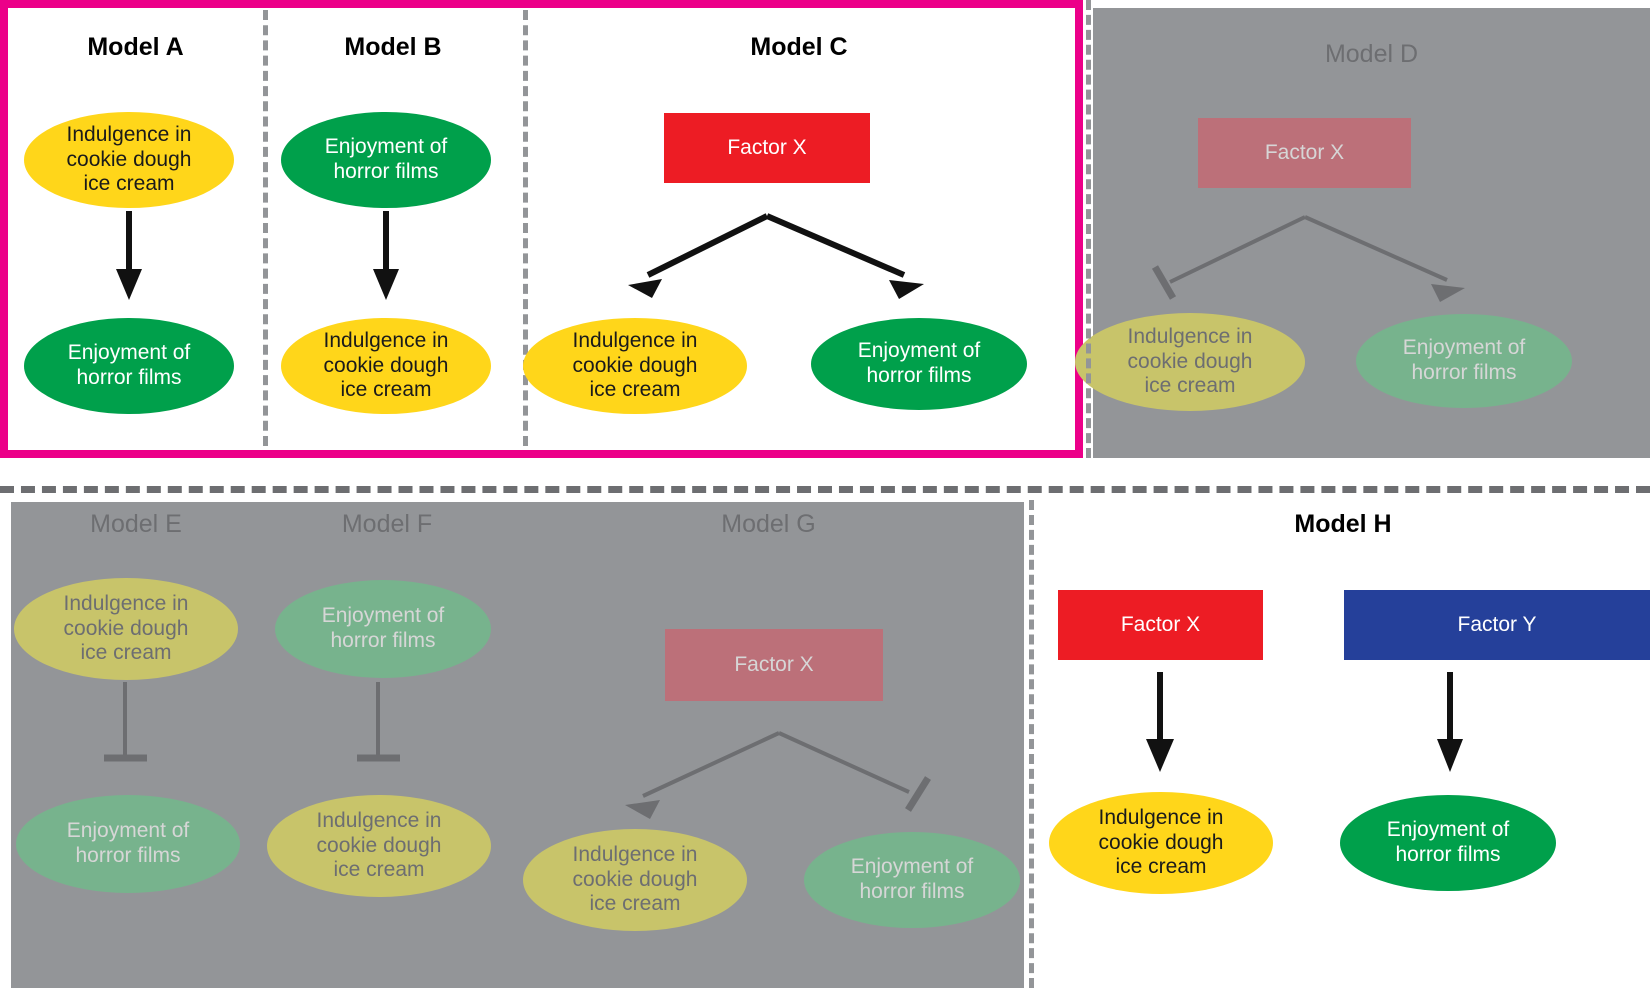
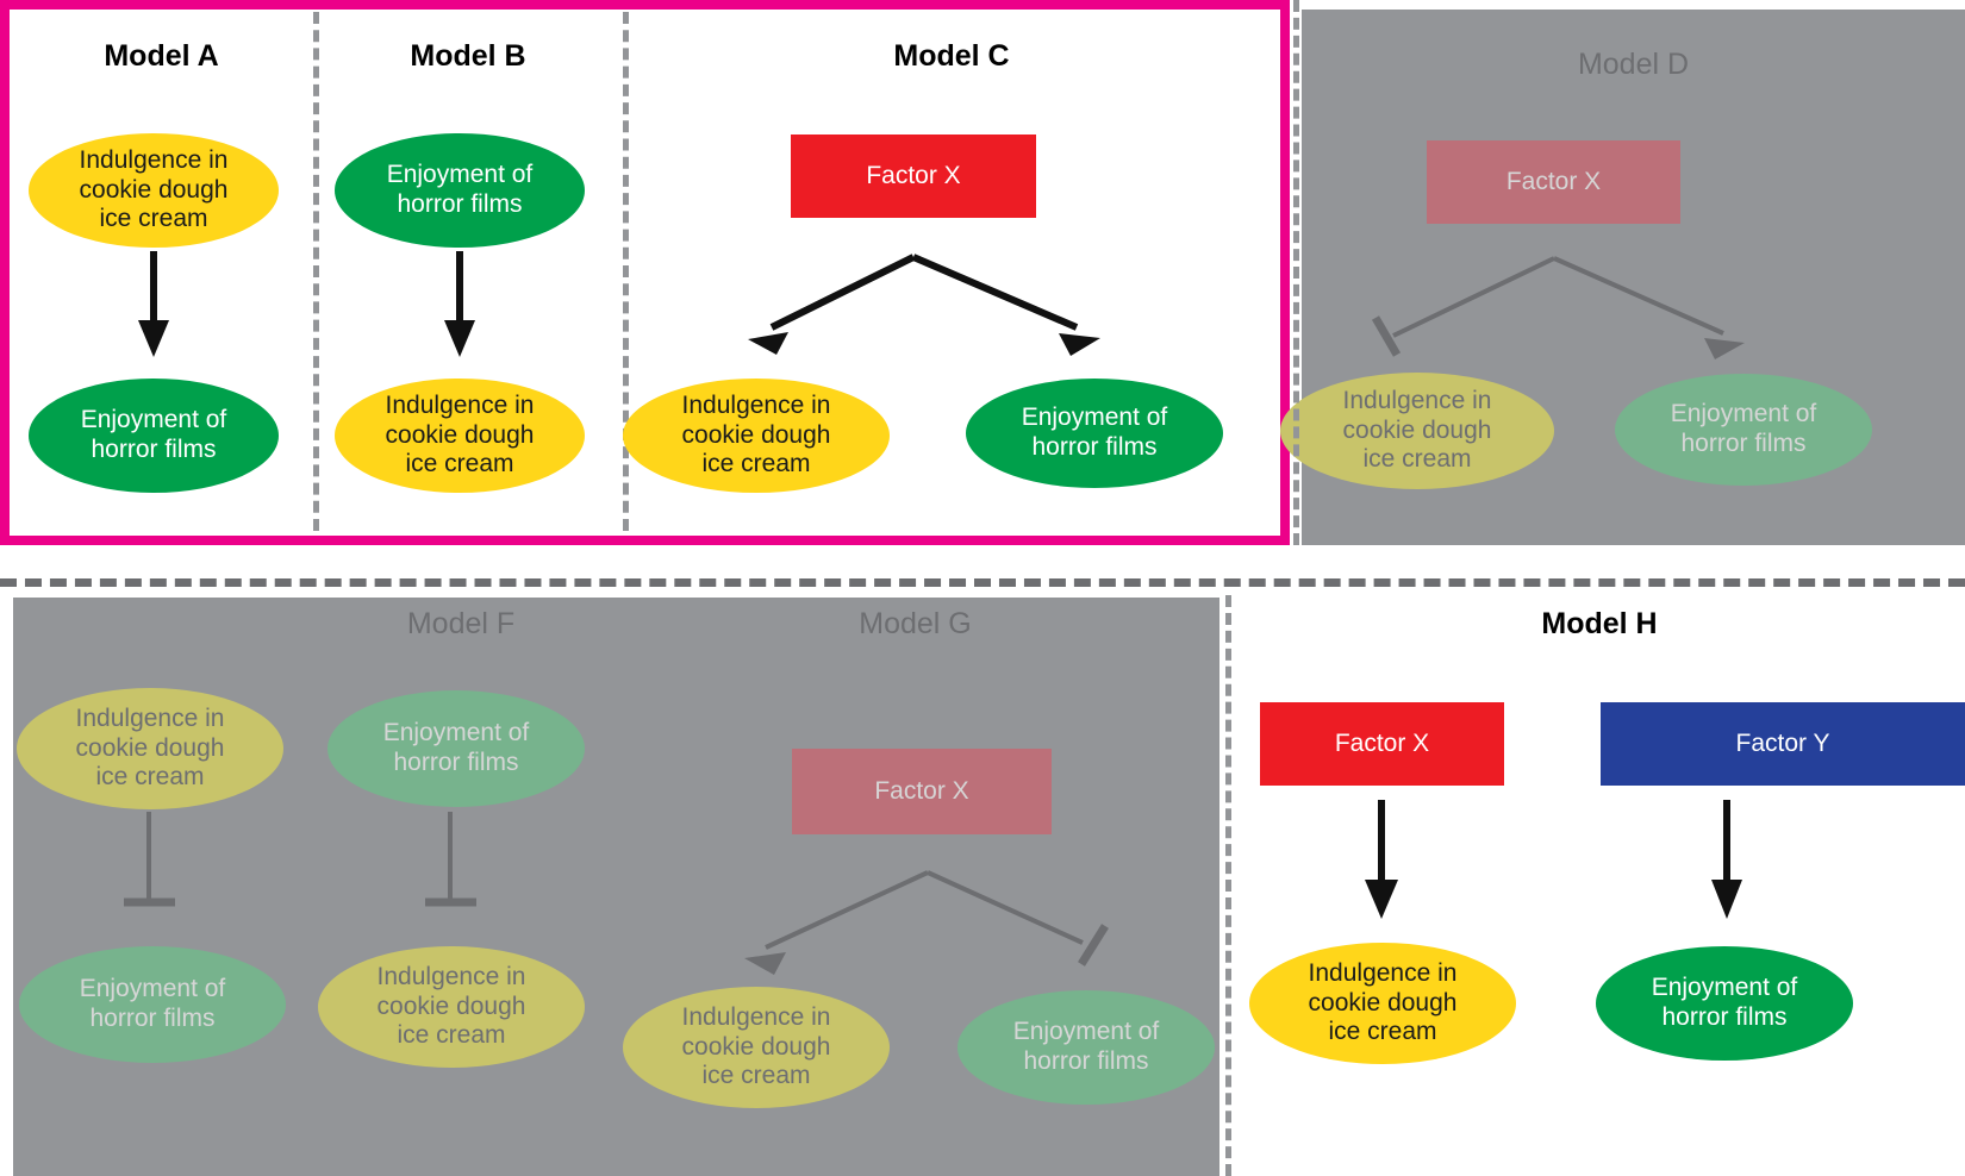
  Model A
  Indulgence in
  cookie dough
  ice cream
  Enjoyment of
  horror films
  Model B
  Enjoyment of
  horror films
  Indulgence in
  cookie dough
  ice cream
  Model C
  Factor X
  Indulgence in
  cookie dough
  ice cream
  Enjoyment of
  horror films
  Model D
  Factor X
  Indulgence in
  cookie dough
  ice cream
  Enjoyment of
  horror films
- Model E
  Indulgence in
  cookie dough
  ice cream
  Enjoyment of
  horror films
  Model F
  Enjoyment of
  horror films
  Indulgence in
  cookie dough
  ice cream
  Model G
  Factor X
  Indulgence in
  cookie dough
  ice cream
  Enjoyment of
  horror films
  Model H
  Factor X
  Factor Y
  Indulgence in
  cookie dough
  ice cream
  Enjoyment of
  horror films
